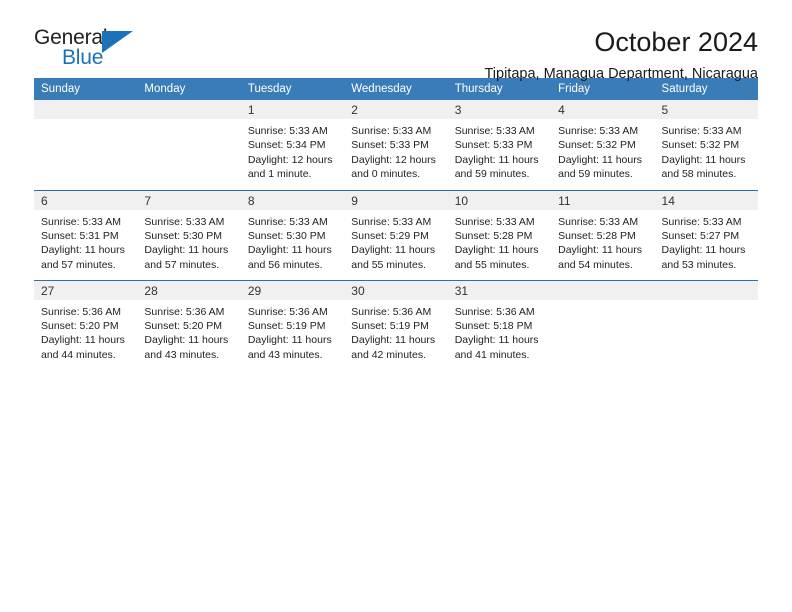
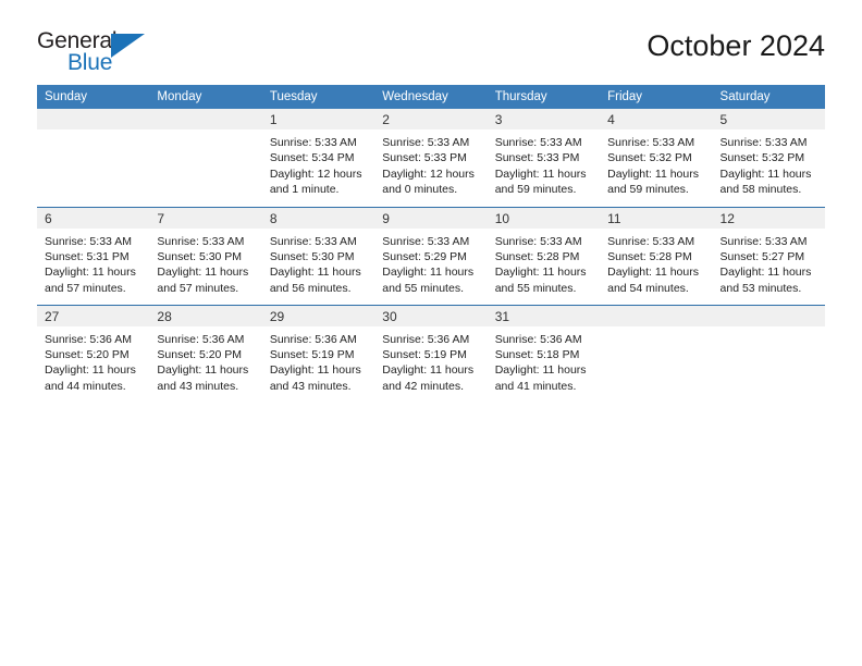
  General
  Blue
  October 2024
- Tipitapa, Managua Department, Nicaragua
  Sunday	Monday	Tuesday	Wednesday	Thursday	Friday	Saturday
  		1Sunrise: 5:33 AMSunset: 5:34 PMDaylight: 12 hoursand 1 minute.	2Sunrise: 5:33 AMSunset: 5:33 PMDaylight: 12 hoursand 0 minutes.	3Sunrise: 5:33 AMSunset: 5:33 PMDaylight: 11 hoursand 59 minutes.	4Sunrise: 5:33 AMSunset: 5:32 PMDaylight: 11 hoursand 59 minutes.	5Sunrise: 5:33 AMSunset: 5:32 PMDaylight: 11 hoursand 58 minutes.
- 6Sunrise: 5:33 AMSunset: 5:31 PMDaylight: 11 hoursand 57 minutes.	7Sunrise: 5:33 AMSunset: 5:30 PMDaylight: 11 hoursand 57 minutes.	8Sunrise: 5:33 AMSunset: 5:30 PMDaylight: 11 hoursand 56 minutes.	9Sunrise: 5:33 AMSunset: 5:29 PMDaylight: 11 hoursand 55 minutes.	10Sunrise: 5:33 AMSunset: 5:28 PMDaylight: 11 hoursand 55 minutes.	11Sunrise: 5:33 AMSunset: 5:28 PMDaylight: 11 hoursand 54 minutes.	14Sunrise: 5:33 AMSunset: 5:27 PMDaylight: 11 hoursand 53 minutes.
+ 6Sunrise: 5:33 AMSunset: 5:31 PMDaylight: 11 hoursand 57 minutes.	7Sunrise: 5:33 AMSunset: 5:30 PMDaylight: 11 hoursand 57 minutes.	8Sunrise: 5:33 AMSunset: 5:30 PMDaylight: 11 hoursand 56 minutes.	9Sunrise: 5:33 AMSunset: 5:29 PMDaylight: 11 hoursand 55 minutes.	10Sunrise: 5:33 AMSunset: 5:28 PMDaylight: 11 hoursand 55 minutes.	11Sunrise: 5:33 AMSunset: 5:28 PMDaylight: 11 hoursand 54 minutes.	12Sunrise: 5:33 AMSunset: 5:27 PMDaylight: 11 hoursand 53 minutes.
  27Sunrise: 5:36 AMSunset: 5:20 PMDaylight: 11 hoursand 44 minutes.	28Sunrise: 5:36 AMSunset: 5:20 PMDaylight: 11 hoursand 43 minutes.	29Sunrise: 5:36 AMSunset: 5:19 PMDaylight: 11 hoursand 43 minutes.	30Sunrise: 5:36 AMSunset: 5:19 PMDaylight: 11 hoursand 42 minutes.	31Sunrise: 5:36 AMSunset: 5:18 PMDaylight: 11 hoursand 41 minutes.
